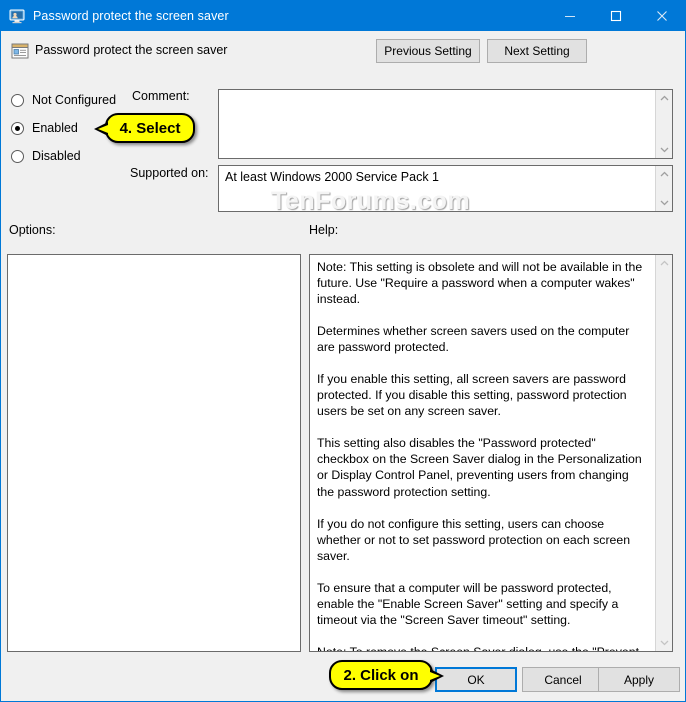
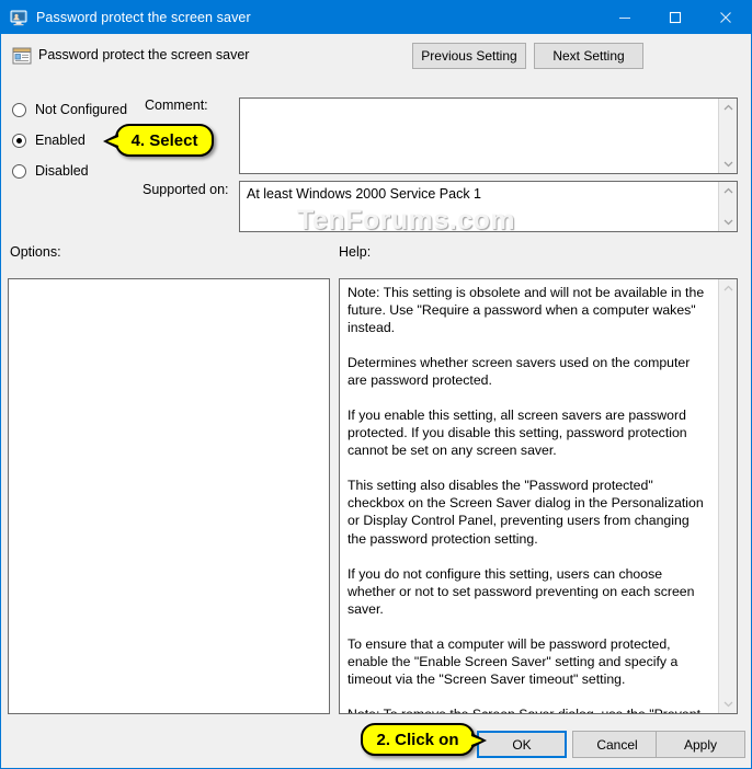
  Password protect the screen saver
  Password protect the screen saver
  Previous Setting
  Next Setting
  Not Configured
  Enabled
  Disabled
  Comment:
  Supported on:
  At least Windows 2000 Service Pack 1
  Options:
  Help:
  Note: This setting is obsolete and will not be available in the future. Use "Require a password when a computer wakes" instead.
  Determines whether screen savers used on the computer are password protected.
- If you enable this setting, all screen savers are password protected. If you disable this setting, password protection users be set on any screen saver.
+ If you enable this setting, all screen savers are password protected. If you disable this setting, password protection cannot be set on any screen saver.
  This setting also disables the "Password protected" checkbox on the Screen Saver dialog in the Personalization or Display Control Panel, preventing users from changing the password protection setting.
- If you do not configure this setting, users can choose whether or not to set password protection on each screen saver.
+ If you do not configure this setting, users can choose whether or not to set password preventing on each screen saver.
  To ensure that a computer will be password protected, enable the "Enable Screen Saver" setting and specify a timeout via the "Screen Saver timeout" setting.
  OK
  Cancel
  Apply
  4. Select
  2. Click on
  TenForums.com
